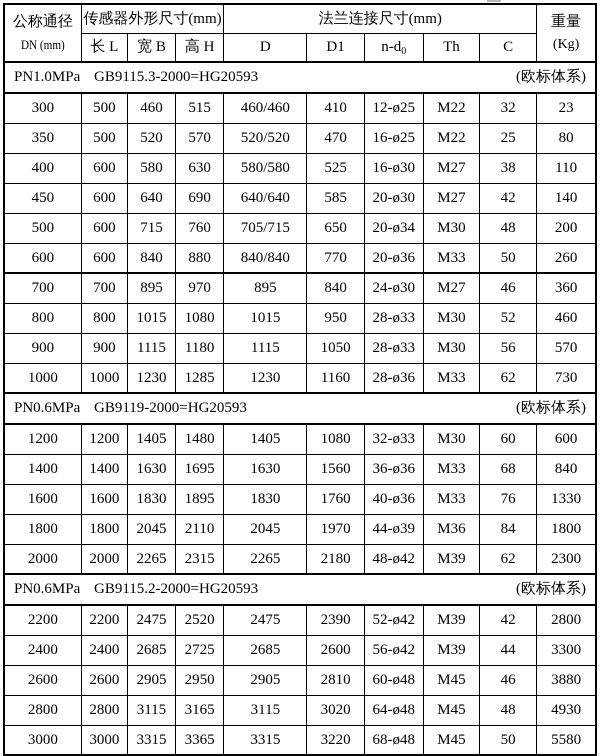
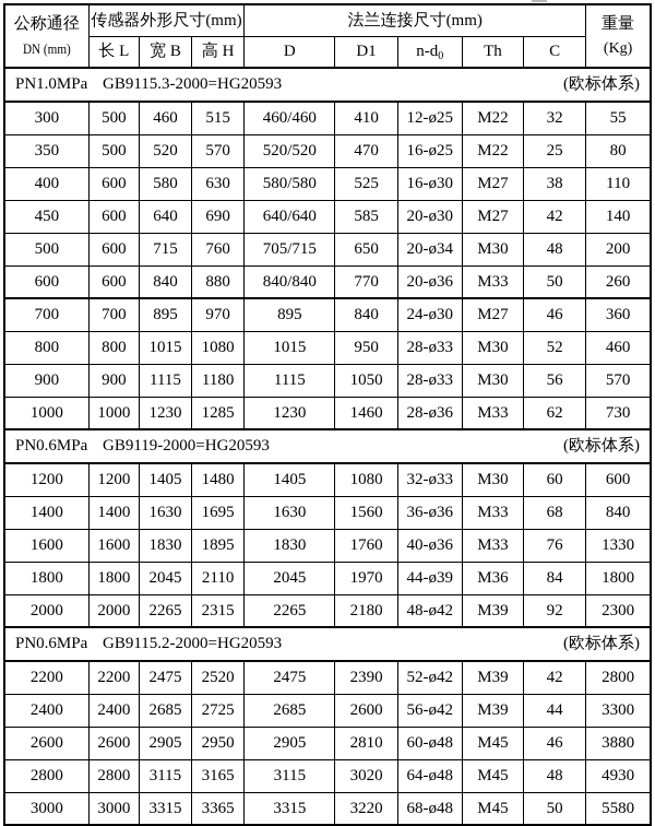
  公称通径 DN (mm)	传感器外形尺寸(mm)	法兰连接尺寸(mm)	重量 (Kg)
  长 L	宽 B	高 H	D	D1	n-d0	Th	C
  PN1.0MPa GB9115.3-2000=HG20593 (欧标体系)
- 300	500	460	515	460/460	410	12-ø25	M22	32	23
+ 300	500	460	515	460/460	410	12-ø25	M22	32	55
  350	500	520	570	520/520	470	16-ø25	M22	25	80
  400	600	580	630	580/580	525	16-ø30	M27	38	110
  450	600	640	690	640/640	585	20-ø30	M27	42	140
  500	600	715	760	705/715	650	20-ø34	M30	48	200
  600	600	840	880	840/840	770	20-ø36	M33	50	260
  700	700	895	970	895	840	24-ø30	M27	46	360
  800	800	1015	1080	1015	950	28-ø33	M30	52	460
  900	900	1115	1180	1115	1050	28-ø33	M30	56	570
- 1000	1000	1230	1285	1230	1160	28-ø36	M33	62	730
+ 1000	1000	1230	1285	1230	1460	28-ø36	M33	62	730
  PN0.6MPa GB9119-2000=HG20593 (欧标体系)
  1200	1200	1405	1480	1405	1080	32-ø33	M30	60	600
  1400	1400	1630	1695	1630	1560	36-ø36	M33	68	840
  1600	1600	1830	1895	1830	1760	40-ø36	M33	76	1330
  1800	1800	2045	2110	2045	1970	44-ø39	M36	84	1800
- 2000	2000	2265	2315	2265	2180	48-ø42	M39	62	2300
+ 2000	2000	2265	2315	2265	2180	48-ø42	M39	92	2300
  PN0.6MPa GB9115.2-2000=HG20593 (欧标体系)
  2200	2200	2475	2520	2475	2390	52-ø42	M39	42	2800
  2400	2400	2685	2725	2685	2600	56-ø42	M39	44	3300
  2600	2600	2905	2950	2905	2810	60-ø48	M45	46	3880
  2800	2800	3115	3165	3115	3020	64-ø48	M45	48	4930
  3000	3000	3315	3365	3315	3220	68-ø48	M45	50	5580
